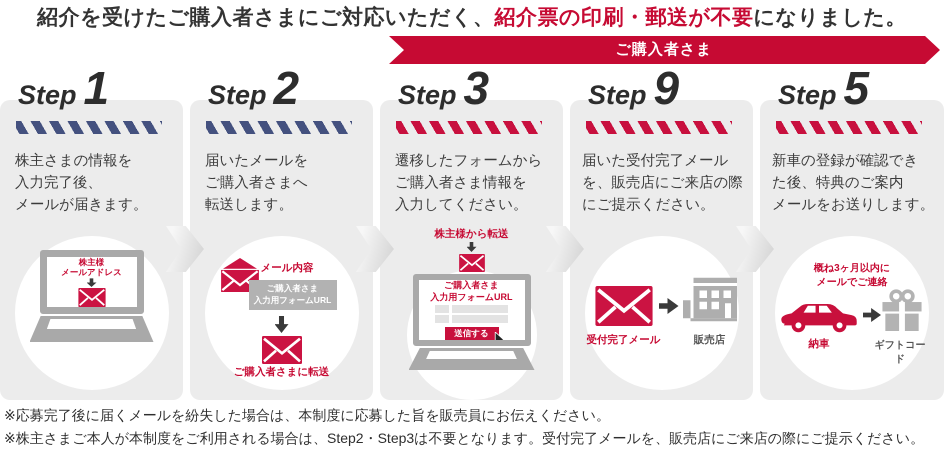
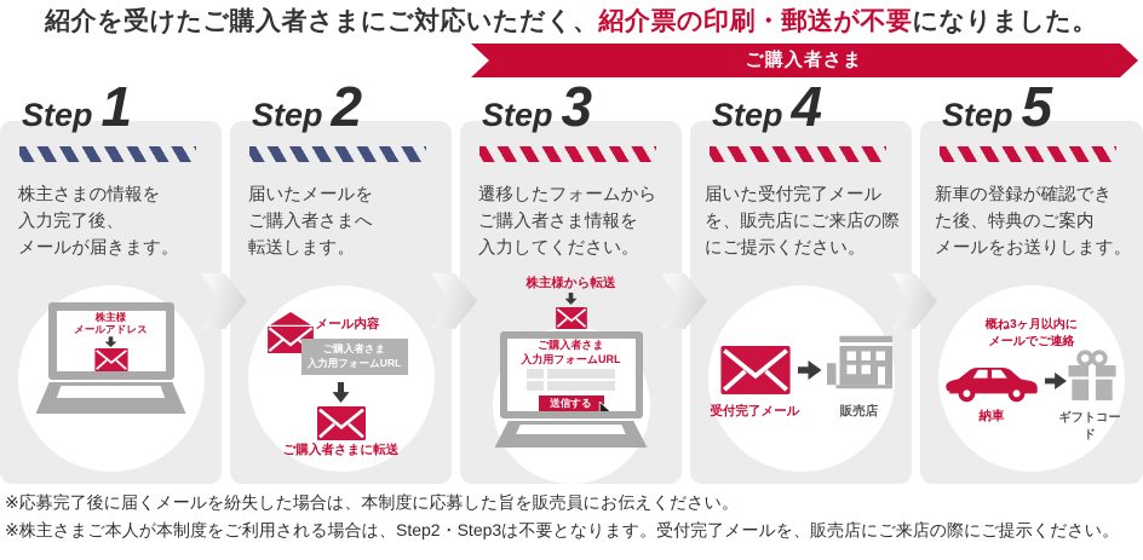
  紹介を受けたご購入者さまにご対応いただく、紹介票の印刷・郵送が不要になりました。
  ご購入者さま
  Step
  1
  株主さまの情報を
  入力完了後、
  メールが届きます。
  株主様
  メールアドレス
  Step
  2
  届いたメールを
  ご購入者さまへ
  転送します。
  メール内容
  ご購入者さま
  入力用フォームURL
  ご購入者さまに転送
  Step
  3
  遷移したフォームから
  ご購入者さま情報を
  入力してください。
  株主様から転送
  ご購入者さま
  入力用フォームURL
  送信する
  Step
- 9
+ 4
  届いた受付完了メール
  を、販売店にご来店の際
  にご提示ください。
  受付完了メール
  販売店
  Step
  5
  新車の登録が確認でき
  た後、特典のご案内
  メールをお送りします。
  概ね3ヶ月以内に
  メールでご連絡
  納車
  ギフトコード
  ※応募完了後に届くメールを紛失した場合は、本制度に応募した旨を販売員にお伝えください。
  ※株主さまご本人が本制度をご利用される場合は、Step2・Step3は不要となります。受付完了メールを、販売店にご来店の際にご提示ください。
